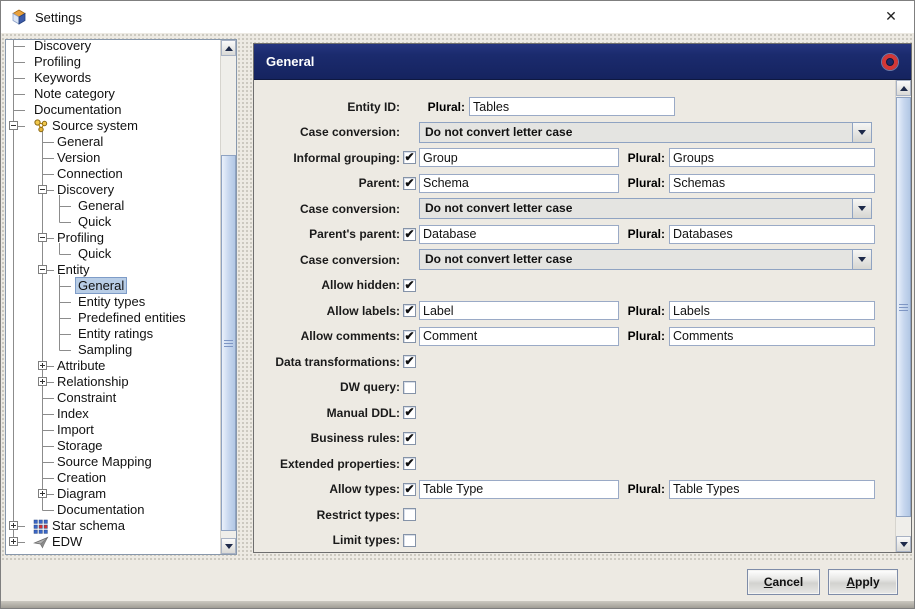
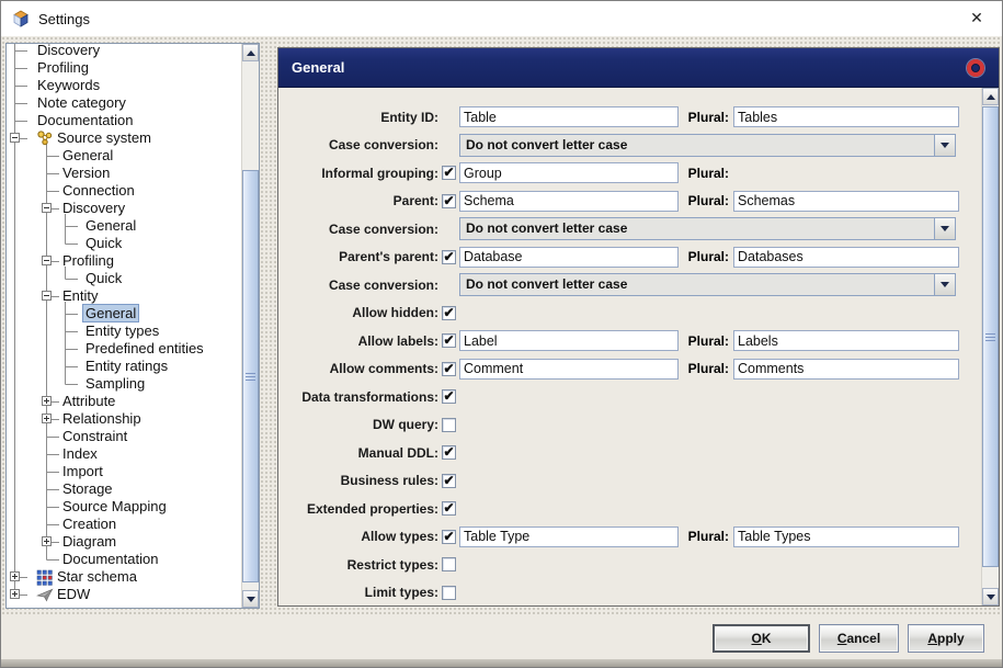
  Settings
  ✕
  Discovery
  Profiling
  Keywords
  Note category
  Documentation
  Source system
  General
  Version
  Connection
  Discovery
  General
  Quick
  Profiling
  Quick
  Entity
  General
  Entity types
  Predefined entities
  Entity ratings
  Sampling
  Attribute
  Relationship
  Constraint
  Index
  Import
  Storage
  Source Mapping
  Creation
  Diagram
  Documentation
  Star schema
  EDW
  General
  Entity ID:
+ Table
  Plural:
  Tables
  Case conversion:
  Do not convert letter case
  Informal grouping:
  ✔
  Group
  Plural:
- Groups
  Parent:
  ✔
  Schema
  Plural:
  Schemas
  Case conversion:
  Do not convert letter case
  Parent's parent:
  ✔
  Database
  Plural:
  Databases
  Case conversion:
  Do not convert letter case
  Allow hidden:
  ✔
  Allow labels:
  ✔
  Label
  Plural:
  Labels
  Allow comments:
  ✔
  Comment
  Plural:
  Comments
  Data transformations:
  ✔
  DW query:
  Manual DDL:
  ✔
  Business rules:
  ✔
  Extended properties:
  ✔
  Allow types:
  ✔
  Table Type
  Plural:
  Table Types
  Restrict types:
  Limit types:
+ OK
  Cancel
  Apply
